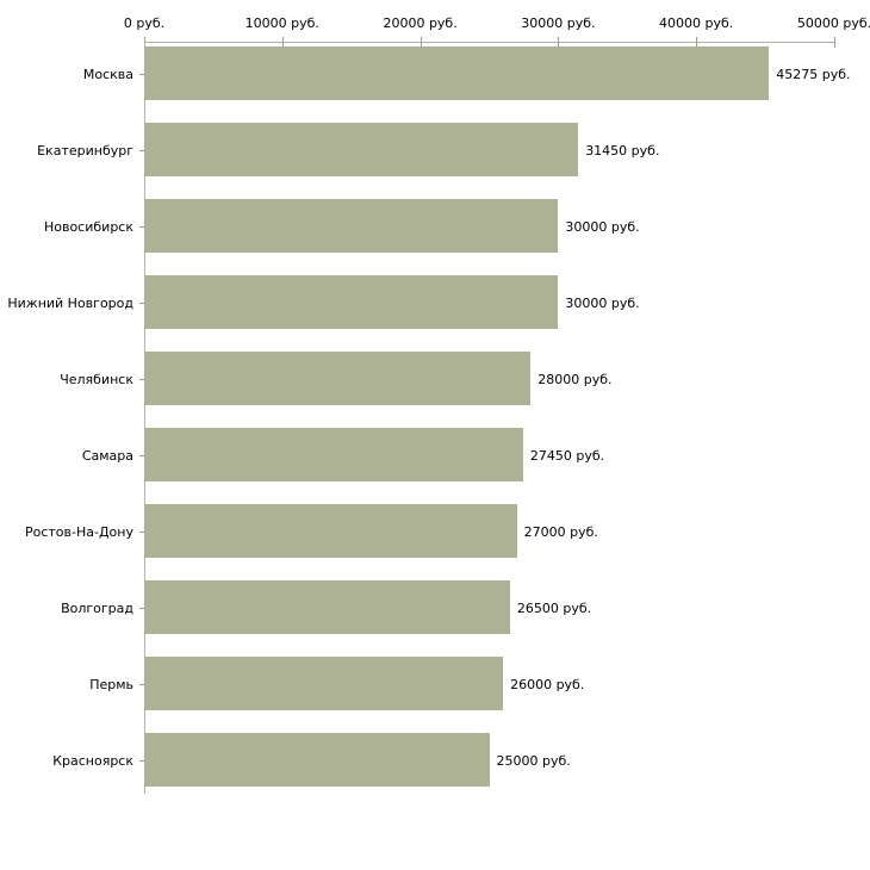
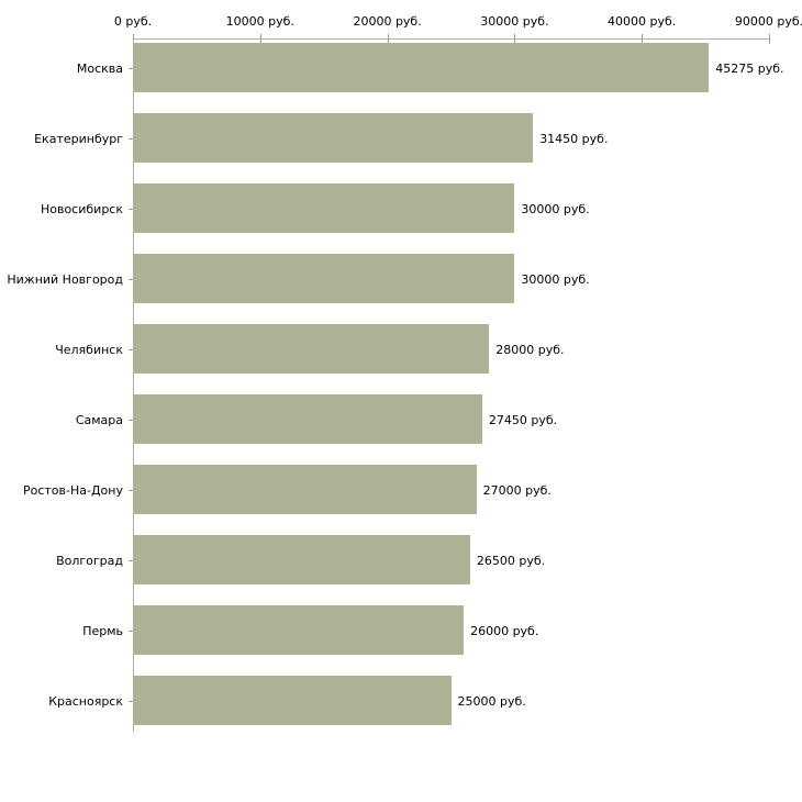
  0 руб.
  10000 руб.
  20000 руб.
  30000 руб.
  40000 руб.
- 50000 руб.
+ 90000 руб.
  Москва
  45275 руб.
  Екатеринбург
  31450 руб.
  Новосибирск
  30000 руб.
  Нижний Новгород
  30000 руб.
  Челябинск
  28000 руб.
  Самара
  27450 руб.
  Ростов-На-Дону
  27000 руб.
  Волгоград
  26500 руб.
  Пермь
  26000 руб.
  Красноярск
  25000 руб.
